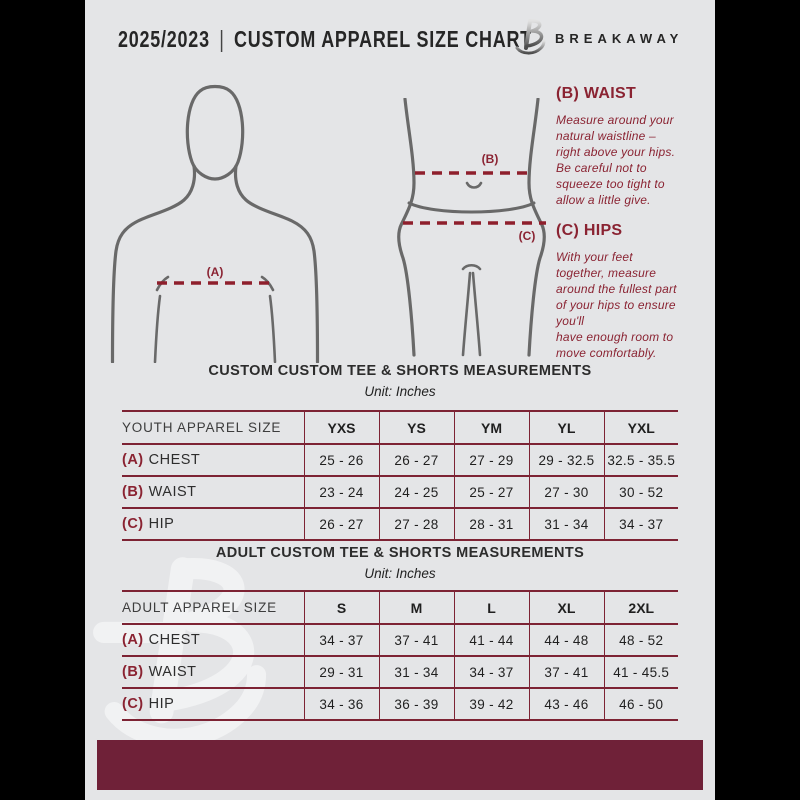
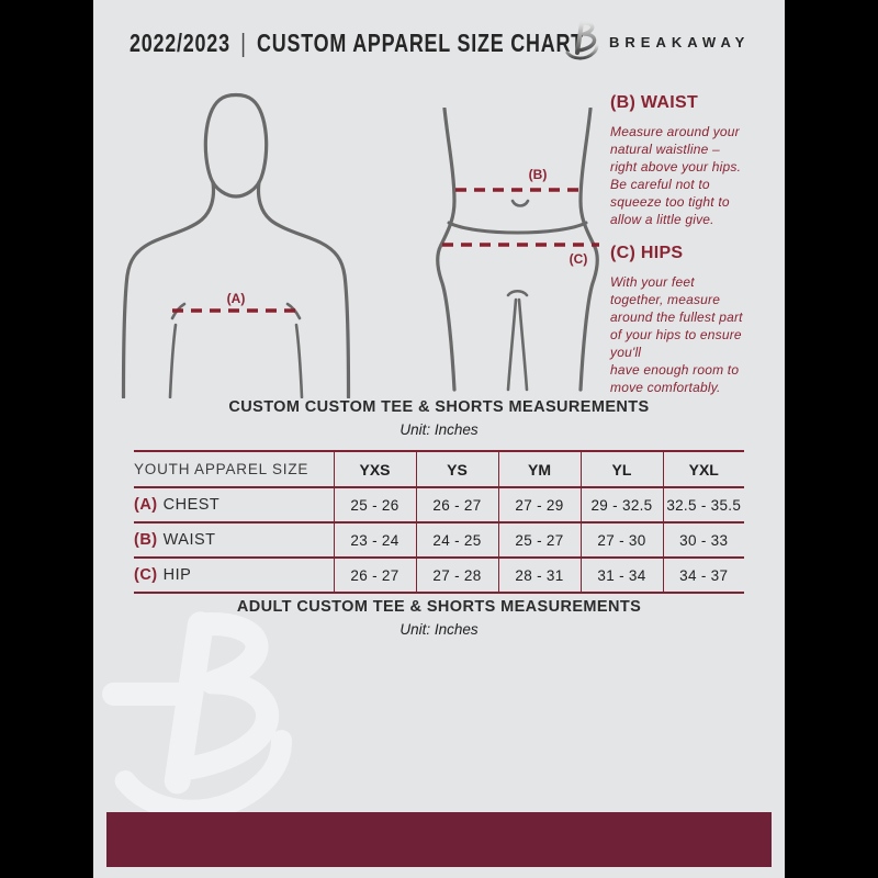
- 2025/2023 | CUSTOM APPAREL SIZE CHAR
+ 2022/2023 | CUSTOM APPAREL SIZE CHAR
  BREAKAWAY
  (A)
  (B)
  (C)
  (B) WAIST
  Measure around your
  natural waistline –
  right above your hips.
  Be careful not to
  squeeze too tight to
  allow a little give.
  (C) HIPS
  With your feet
  together, measure
  around the fullest part
  of your hips to ensure
  you'll
  have enough room to
  move comfortably.
  CUSTOM CUSTOM TEE & SHORTS MEASUREMENTS
  Unit: Inches
  YOUTH APPAREL SIZE	YXS	YS	YM	YL	YXL
  (A) CHEST	25 - 26	26 - 27	27 - 29	29 - 32.5	32.5 - 35.5
- (B) WAIST	23 - 24	24 - 25	25 - 27	27 - 30	30 - 52
+ (B) WAIST	23 - 24	24 - 25	25 - 27	27 - 30	30 - 33
  (C) HIP	26 - 27	27 - 28	28 - 31	31 - 34	34 - 37
  ADULT CUSTOM TEE & SHORTS MEASUREMENTS
  Unit: Inches
- ADULT APPAREL SIZE	S	M	L	XL	2XL
- (A) CHEST	34 - 37	37 - 41	41 - 44	44 - 48	48 - 52
- (B) WAIST	29 - 31	31 - 34	34 - 37	37 - 41	41 - 45.5
- (C) HIP	34 - 36	36 - 39	39 - 42	43 - 46	46 - 50
